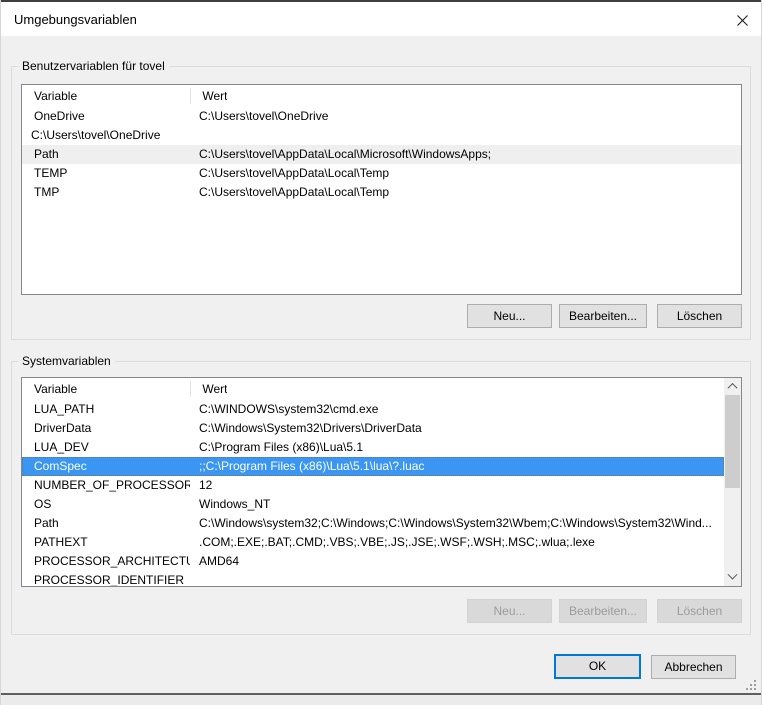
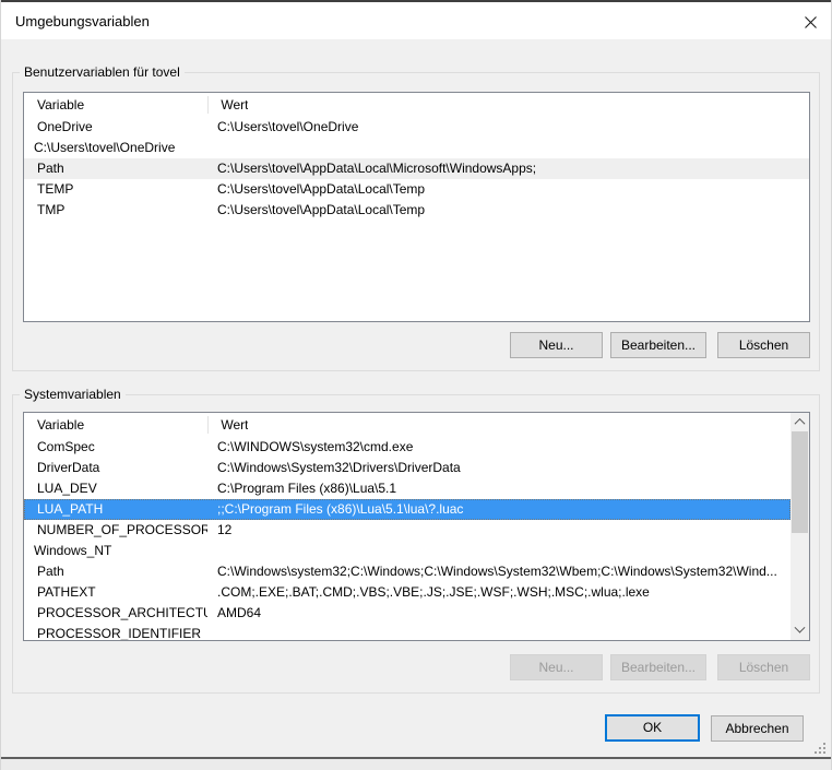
  Umgebungsvariablen
  Benutzervariablen für tovel
  Variable Wert
  OneDrive
  C:\Users\tovel\OneDrive
  C:\Users\tovel\OneDrive
  Path
  C:\Users\tovel\AppData\Local\Microsoft\WindowsApps;
  TEMP
  C:\Users\tovel\AppData\Local\Temp
  TMP
  C:\Users\tovel\AppData\Local\Temp
  Neu...
  Bearbeiten...
  Löschen
  Systemvariablen
  Variable Wert
- LUA_PATH
+ ComSpec
  C:\WINDOWS\system32\cmd.exe
  DriverData
  C:\Windows\System32\Drivers\DriverData
  LUA_DEV
  C:\Program Files (x86)\Lua\5.1
- ComSpec
+ LUA_PATH
  ;;C:\Program Files (x86)\Lua\5.1\lua\?.luac
  NUMBER_OF_PROCESSOR
  12
- OS
  Windows_NT
  Path
  C:\Windows\system32;C:\Windows;C:\Windows\System32\Wbem;C:\Windows\System32\Wind...
  PATHEXT
  .COM;.EXE;.BAT;.CMD;.VBS;.VBE;.JS;.JSE;.WSF;.WSH;.MSC;.wlua;.lexe
  PROCESSOR_ARCHITECT
  AMD64
  PROCESSOR_IDENTIFIER
  Neu...
  Bearbeiten...
  Löschen
  OK
  Abbrechen
